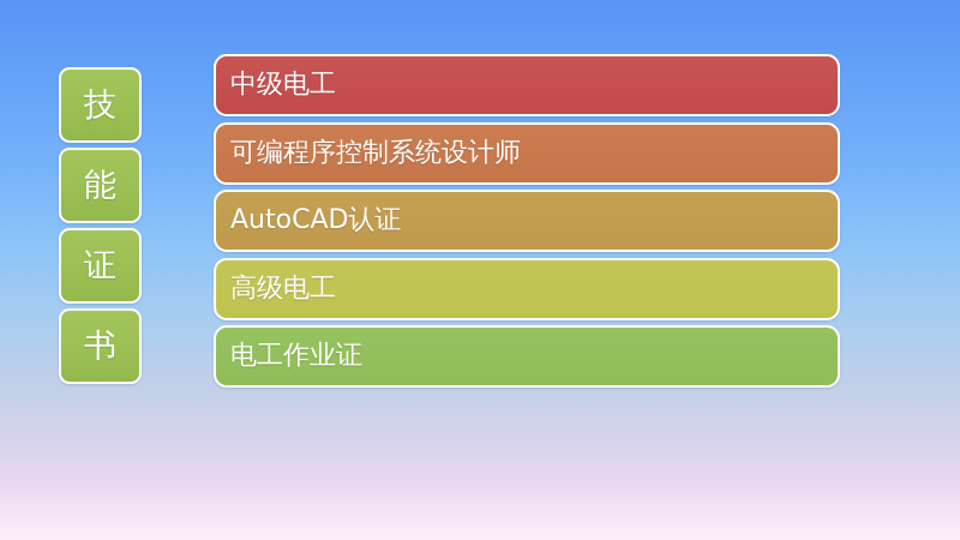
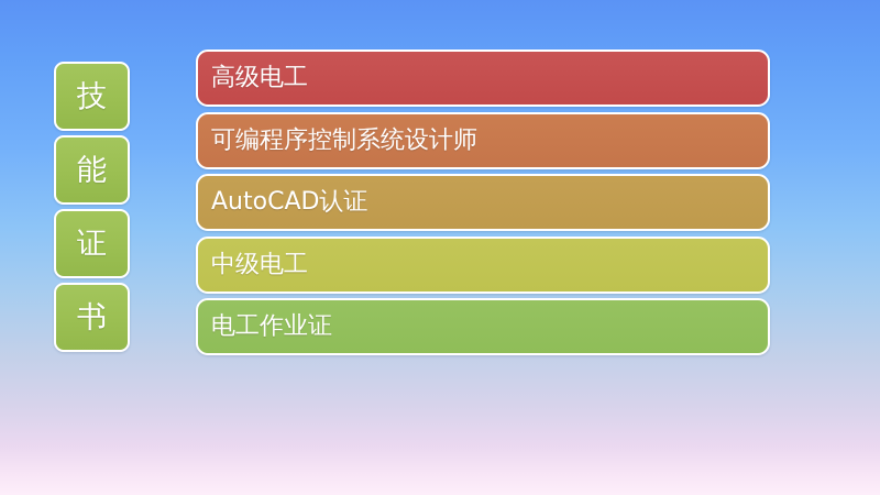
  技
  能
  证
  书
- 中级电工
+ 高级电工
  可编程序控制系统设计师
  AutoCAD认证
- 高级电工
+ 中级电工
  电工作业证
